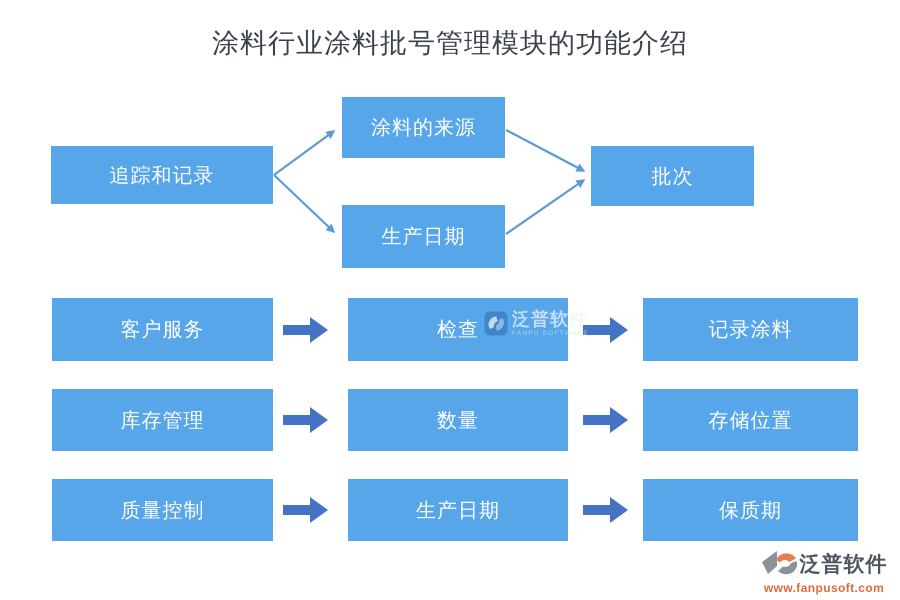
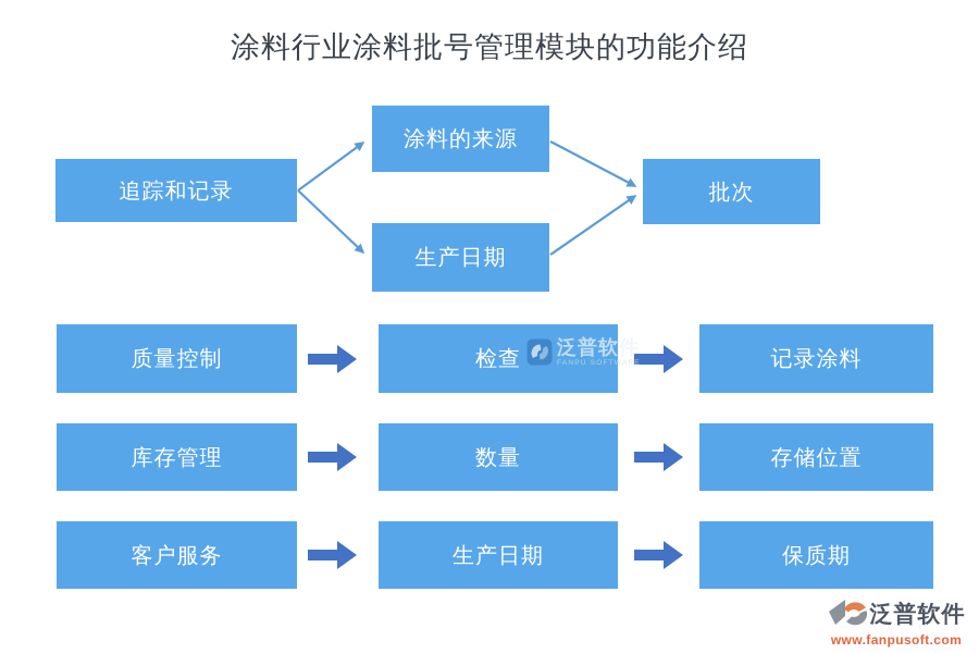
  涂料行业涂料批号管理模块的功能介绍
  追踪和记录
  涂料的来源
  生产日期
  批次
- 客户服务
+ 质量控制
  检查
  记录涂料
  泛普软件
  库存管理
  数量
  存储位置
- 质量控制
+ 客户服务
  生产日期
  保质期
  泛普软件
  www.fanpusoft.com
